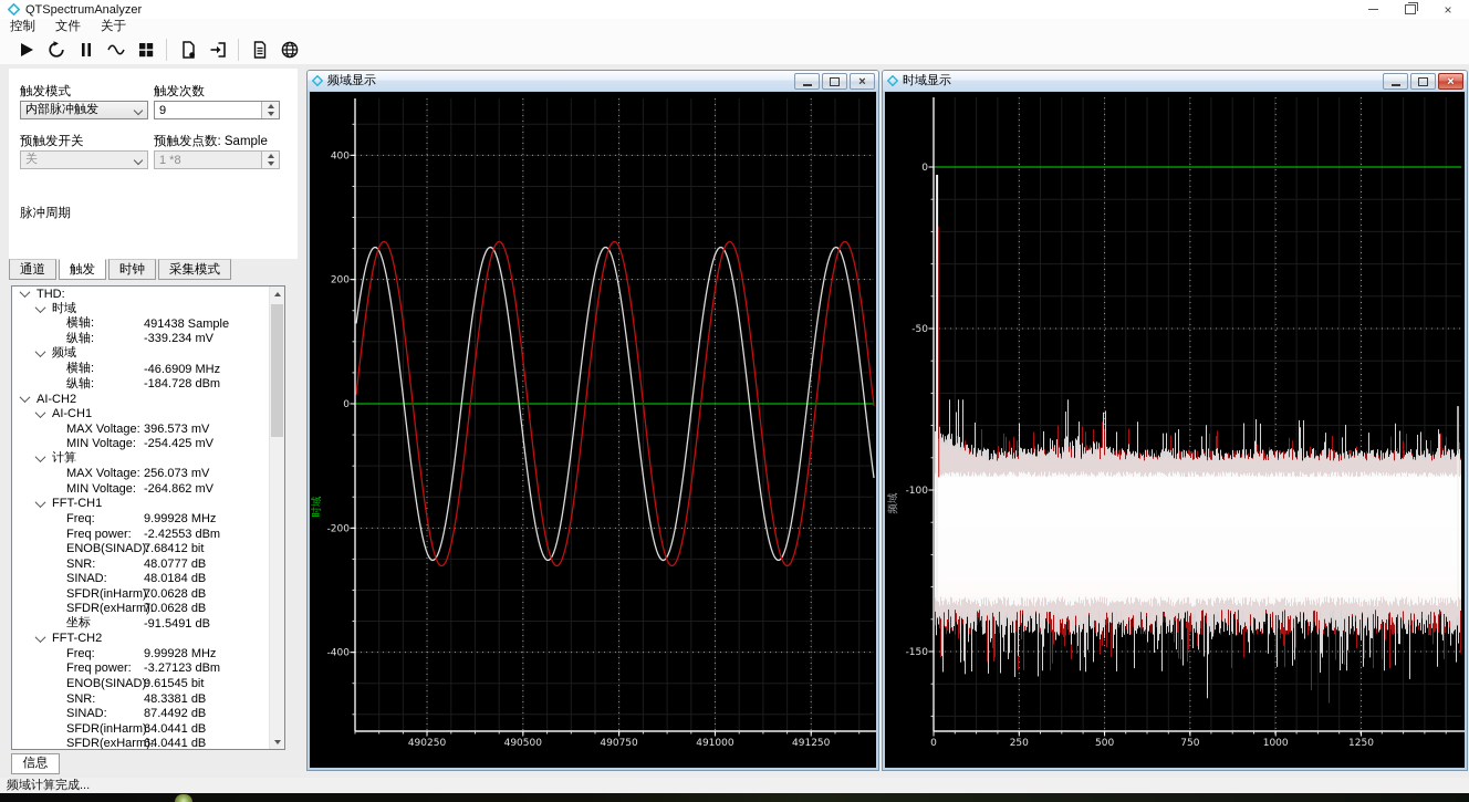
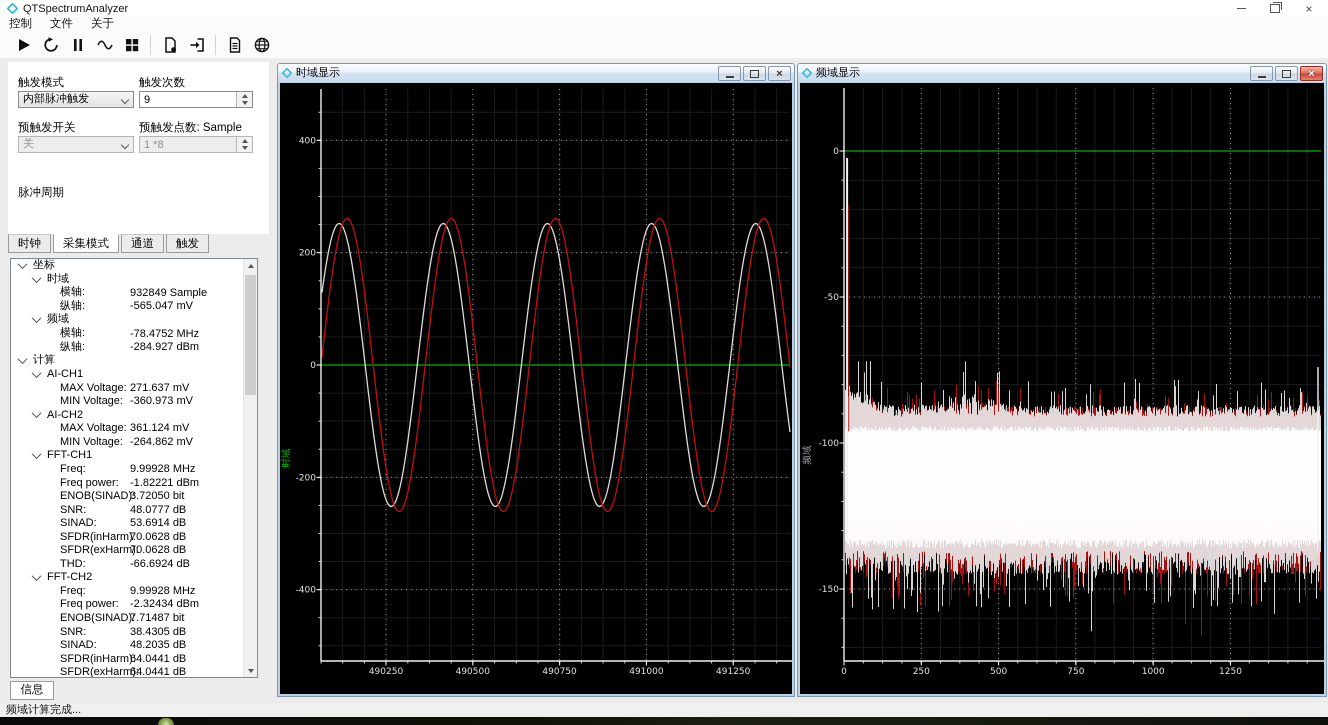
  QTSpectrumAnalyzer
  ×
  控制
  文件
  关于
  触发模式
  触发次数
  内部脉冲触发
  9
  预触发开关
  预触发点数: Sample
  关
  1 *8
  脉冲周期
- 通道
+ 时钟
- 触发
+ 采集模式
- 时钟
+ 通道
- 采集模式
+ 触发
- THD:
+ 坐标
  时域
  横轴:
- 491438 Sample
+ 932849 Sample
  纵轴:
- -339.234 mV
+ -565.047 mV
  频域
  横轴:
- -46.6909 MHz
+ -78.4752 MHz
  纵轴:
- -184.728 dBm
+ -284.927 dBm
- AI-CH2
+ 计算
  AI-CH1
  MAX Voltage:
- 396.573 mV
+ 271.637 mV
  MIN Voltage:
- -254.425 mV
+ -360.973 mV
- 计算
+ AI-CH2
  MAX Voltage:
- 256.073 mV
+ 361.124 mV
  MIN Voltage:
  -264.862 mV
  FFT-CH1
  Freq:
  9.99928 MHz
  Freq power:
- -2.42553 dBm
+ -1.82221 dBm
  ENOB(SINAD):
- 7.68412 bit
+ 3.72050 bit
  SNR:
  48.0777 dB
  SINAD:
- 48.0184 dB
+ 53.6914 dB
  SFDR(inHarm):
  70.0628 dB
  SFDR(exHarm):
  70.0628 dB
- 坐标
+ THD:
- -91.5491 dB
+ -66.6924 dB
  FFT-CH2
  Freq:
  9.99928 MHz
  Freq power:
- -3.27123 dBm
+ -2.32434 dBm
  ENOB(SINAD):
- 9.61545 bit
+ 7.71487 bit
  SNR:
- 48.3381 dB
+ 38.4305 dB
  SINAD:
- 87.4492 dB
+ 48.2035 dB
  SFDR(inHarm):
  64.0441 dB
  SFDR(exHarm):
  64.0441 dB
  信息
- 频域显示
+ 时域显示
  ×
  490250
  490500
  490750
  491000
  491250
  400
  200
  0
  -200
  -400
- 时域显示
+ 频域显示
  ×
  0
  250
  500
  750
  1000
  1250
  0
  -50
  -100
  -150
  频域计算完成...
